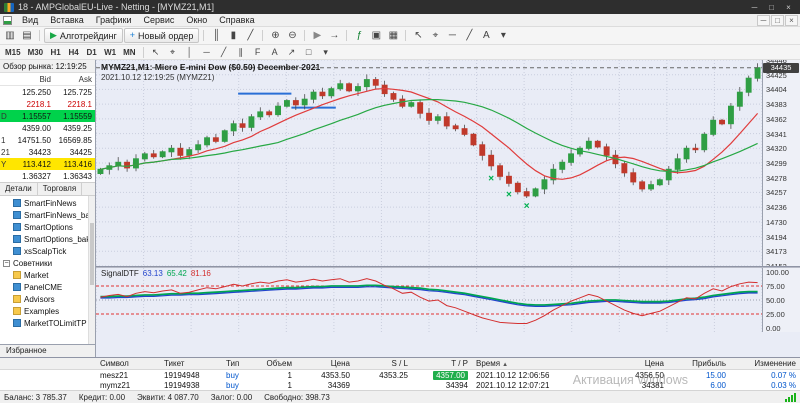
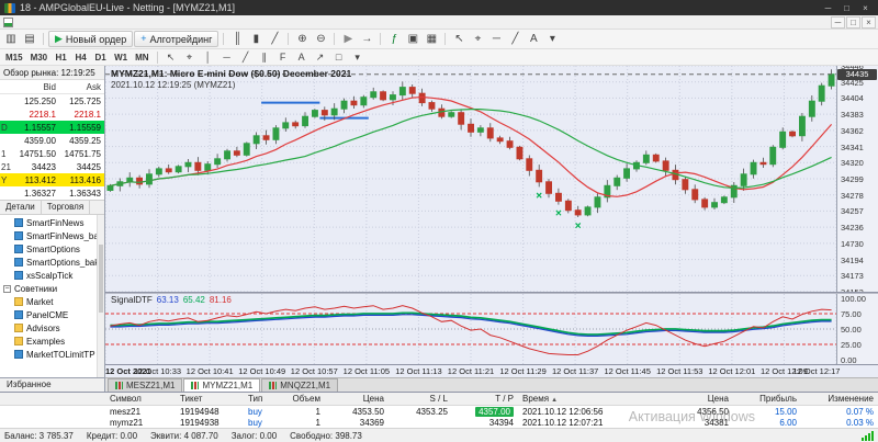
  18 - AMPGlobalEU-Live - Netting - [MYMZ21,M1]
  ─
  □
  ×
- Вид Вставка Графики Сервис Окно Справка
  ─
  □
  ×
  ▥
  ▤
  ▶
- Алготрейдинг
+ Новый ордер
  +
- Новый ордер
+ Алготрейдинг
  ║
  ▮
  ╱
  ⊕
  ⊖
  ▶
  →
  ƒ
  ▣
  ▦
  ↖
  ⌖
  ─
  ╱
  A
  ▾
  M15
  M30
  H1
  H4
  D1
  W1
  MN
  ↖
  ⌖
  │
  ─
  ╱
  ∥
  F
  A
  ↗
  □
  ▾
  Обзор рынка: 12:19:25
  Bid
  Ask
  125.250
  125.725
  2218.1
  2218.1
  D
  1.15557
  1.15559
  4359.00
  4359.25
  1
  14751.50
- 16569.85
+ 14751.75
  21
  34423
  34425
  Y
  113.412
  113.416
  1.36327
  1.36343
  Детали
  Торговля
  SmartFinNews
  SmartFinNews_b
  SmartOptions
  SmartOptions_ba
  xsScalpTick
  Советники
  Market
  PanelCME
  Advisors
  Examples
  MarketTOLimitTP
  Избранное
  ×
  ×
  ×
  MYMZ21,M1: Micro E-mini Dow ($0.50) December 2021
  2021.10.12 12:19:25 (MYMZ21)
  34446
  34425
  34404
  34383
  34362
  34341
  34320
  34299
  34278
  34257
  34236
  14730
  34194
  34173
  34435
  SignalDTF 63.13 65.42 81.16
  100.00
  75.00
  50.00
  25.00
  0.00
+ 12 Oct 2021
+ 12 Oct 10:33
+ 12 Oct 10:41
+ 12 Oct 10:49
+ 12 Oct 10:57
+ 12 Oct 11:05
+ 12 Oct 11:13
+ 12 Oct 11:21
+ 12 Oct 11:29
+ 12 Oct 11:37
+ 12 Oct 11:45
+ 12 Oct 11:53
+ 12 Oct 12:01
+ 12 Oct 12:09
+ 12 Oct 12:17
+ MESZ21,M1
+ MYMZ21,M1
+ MNQZ21,M1
  Символ
  Тикет
  Тип
  Объем
  Цена
  S / L
  T / P
  Время
  Цена
  Прибыль
  Изменение
  mesz21
  19194948
  buy
  1
  4353.50
  4353.25
  4357.00
  2021.10.12 12:06:56
  4356.50
  15.00
  0.07 %
  mymz21
  19194938
  buy
  1
  34369
  34394
  2021.10.12 12:07:21
  34381
  6.00
  0.03 %
  Баланс: 3 785.37
  Кредит: 0.00
  Эквити: 4 087.70
  Залог: 0.00
  Свободно: 398.73
  Активация Windows
